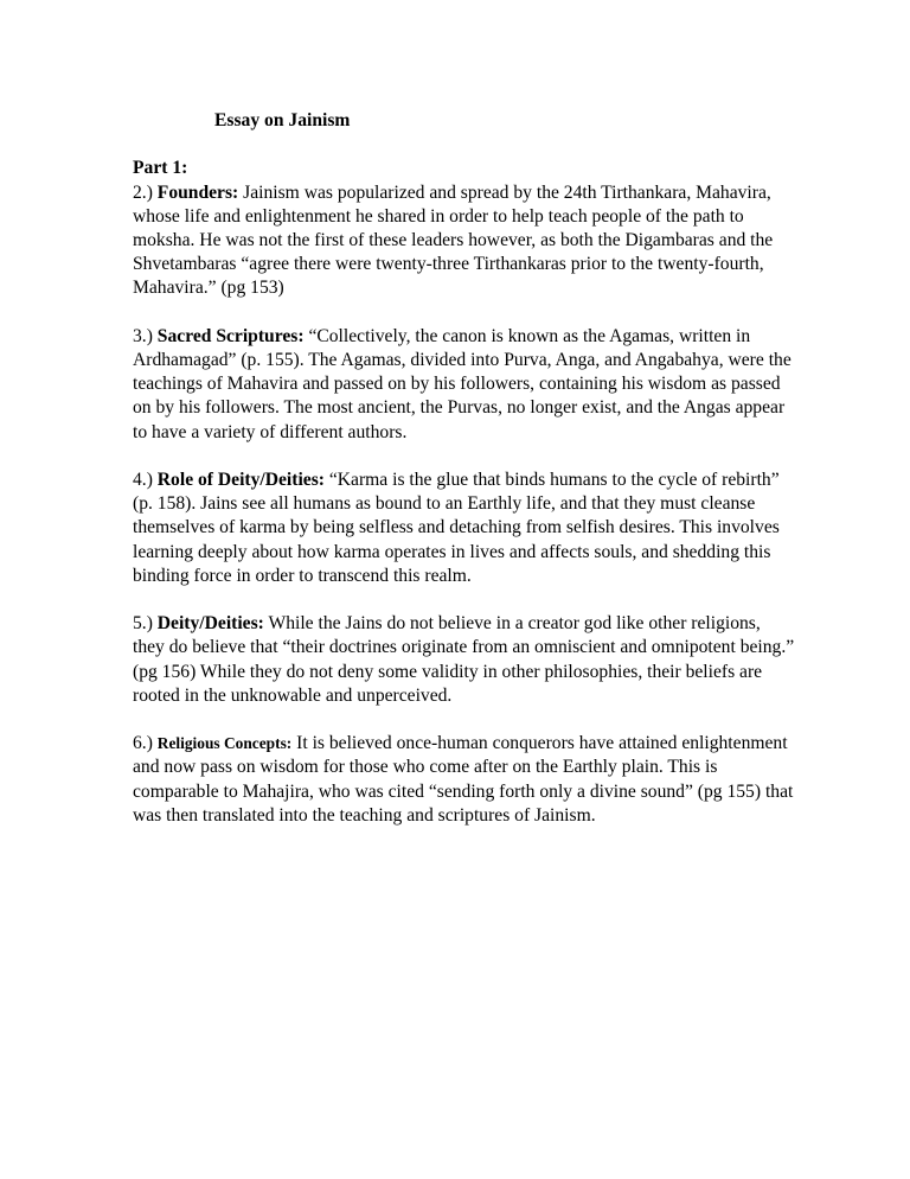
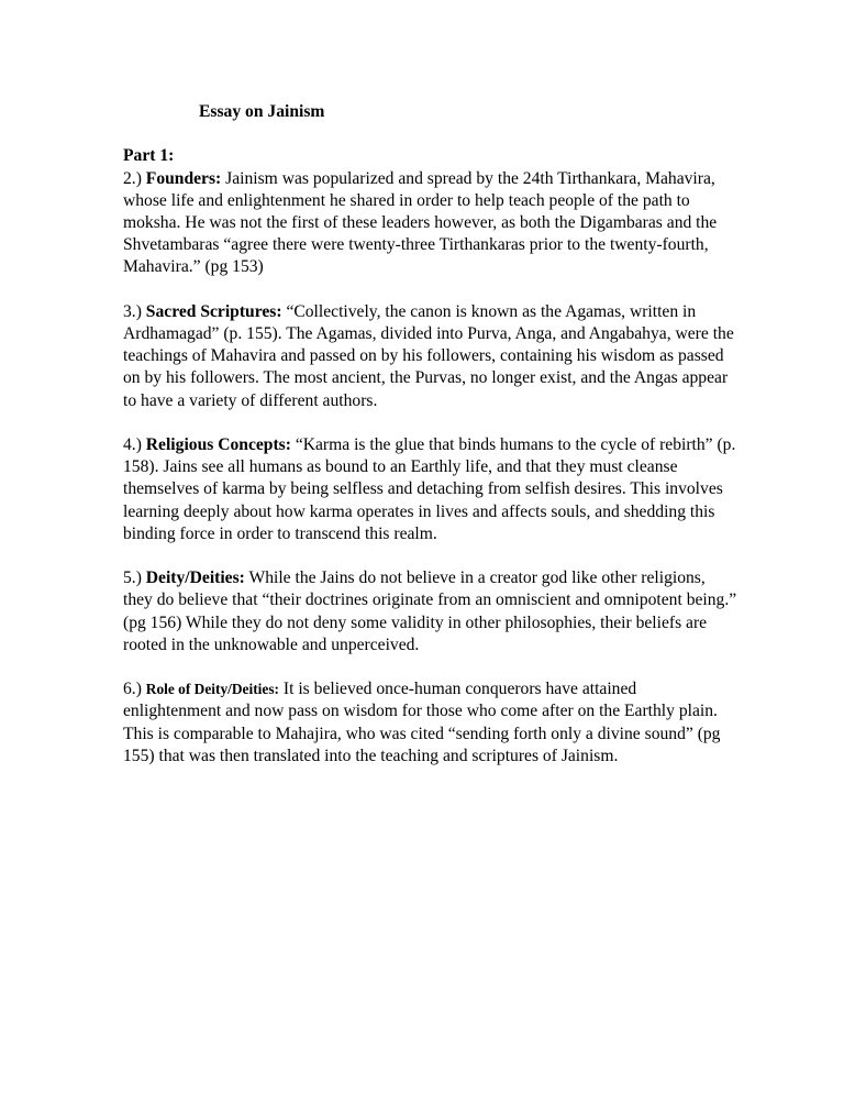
  Essay on Jainism
  Part 1:
  2.) Founders: Jainism was popularized and spread by the 24th Tirthankara, Mahavira, whose life and enlightenment he shared in order to help teach people of the path to moksha. He was not the first of these leaders however, as both the Digambaras and the Shvetambaras “agree there were twenty-three Tirthankaras prior to the twenty-fourth, Mahavira.” (pg 153)
  3.) Sacred Scriptures: “Collectively, the canon is known as the Agamas, written in Ardhamagad” (p. 155). The Agamas, divided into Purva, Anga, and Angabahya, were the teachings of Mahavira and passed on by his followers, containing his wisdom as passed on by his followers. The most ancient, the Purvas, no longer exist, and the Angas appear to have a variety of different authors.
- 4.) Role of Deity/Deities: “Karma is the glue that binds humans to the cycle of rebirth” (p. 158). Jains see all humans as bound to an Earthly life, and that they must cleanse themselves of karma by being selfless and detaching from selfish desires. This involves learning deeply about how karma operates in lives and affects souls, and shedding this binding force in order to transcend this realm.
+ 4.) Religious Concepts: “Karma is the glue that binds humans to the cycle of rebirth” (p. 158). Jains see all humans as bound to an Earthly life, and that they must cleanse themselves of karma by being selfless and detaching from selfish desires. This involves learning deeply about how karma operates in lives and affects souls, and shedding this binding force in order to transcend this realm.
  5.) Deity/Deities: While the Jains do not believe in a creator god like other religions, they do believe that “their doctrines originate from an omniscient and omnipotent being.” (pg 156) While they do not deny some validity in other philosophies, their beliefs are rooted in the unknowable and unperceived.
- 6.) Religious Concepts: It is believed once-human conquerors have attained enlightenment and now pass on wisdom for those who come after on the Earthly plain. This is comparable to Mahajira, who was cited “sending forth only a divine sound” (pg 155) that was then translated into the teaching and scriptures of Jainism.
+ 6.) Role of Deity/Deities: It is believed once-human conquerors have attained enlightenment and now pass on wisdom for those who come after on the Earthly plain. This is comparable to Mahajira, who was cited “sending forth only a divine sound” (pg 155) that was then translated into the teaching and scriptures of Jainism.
